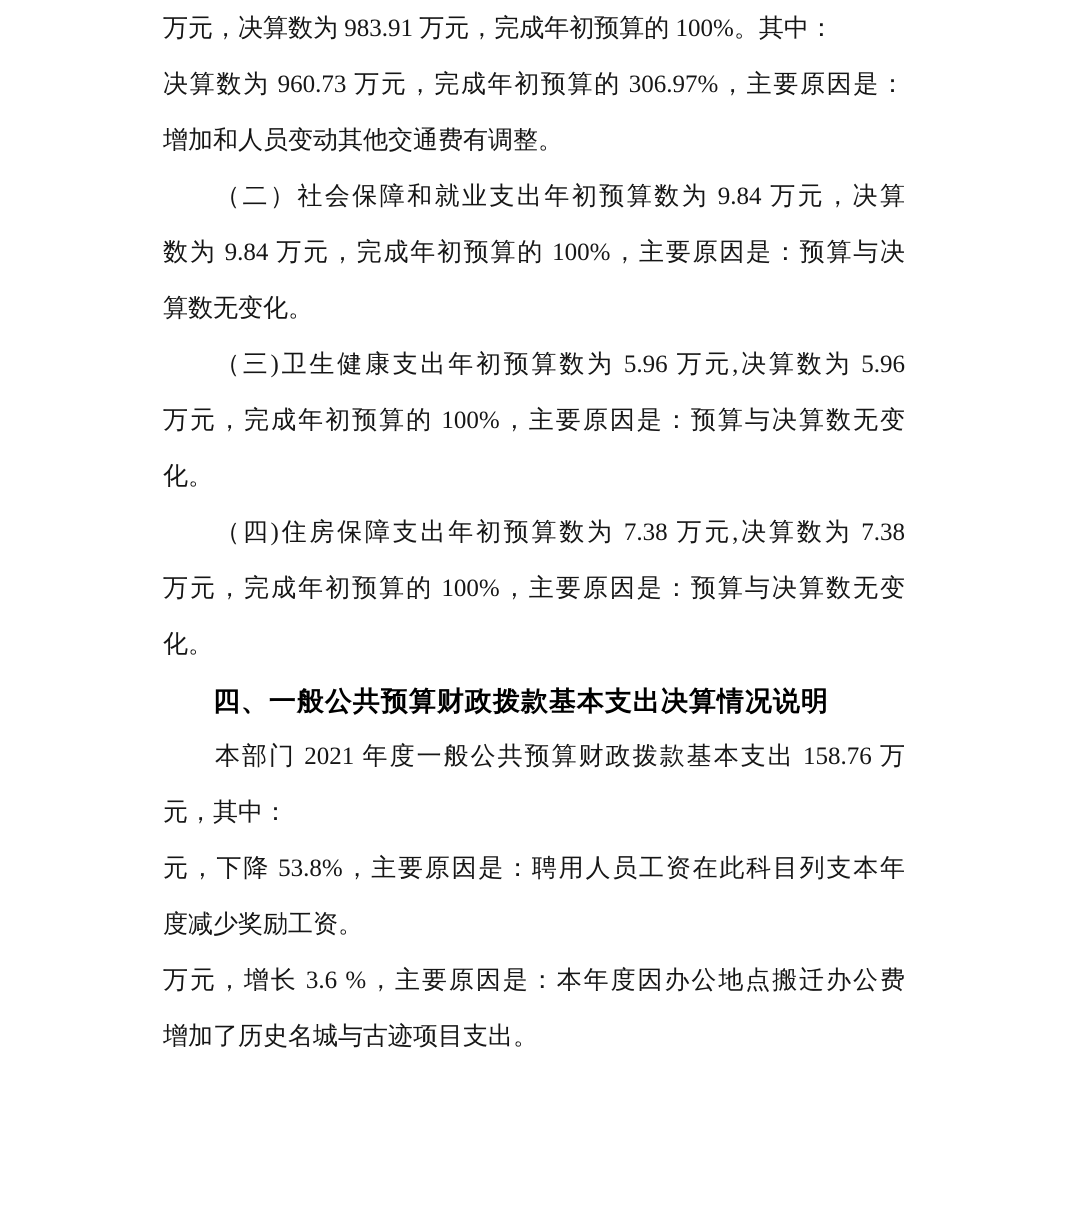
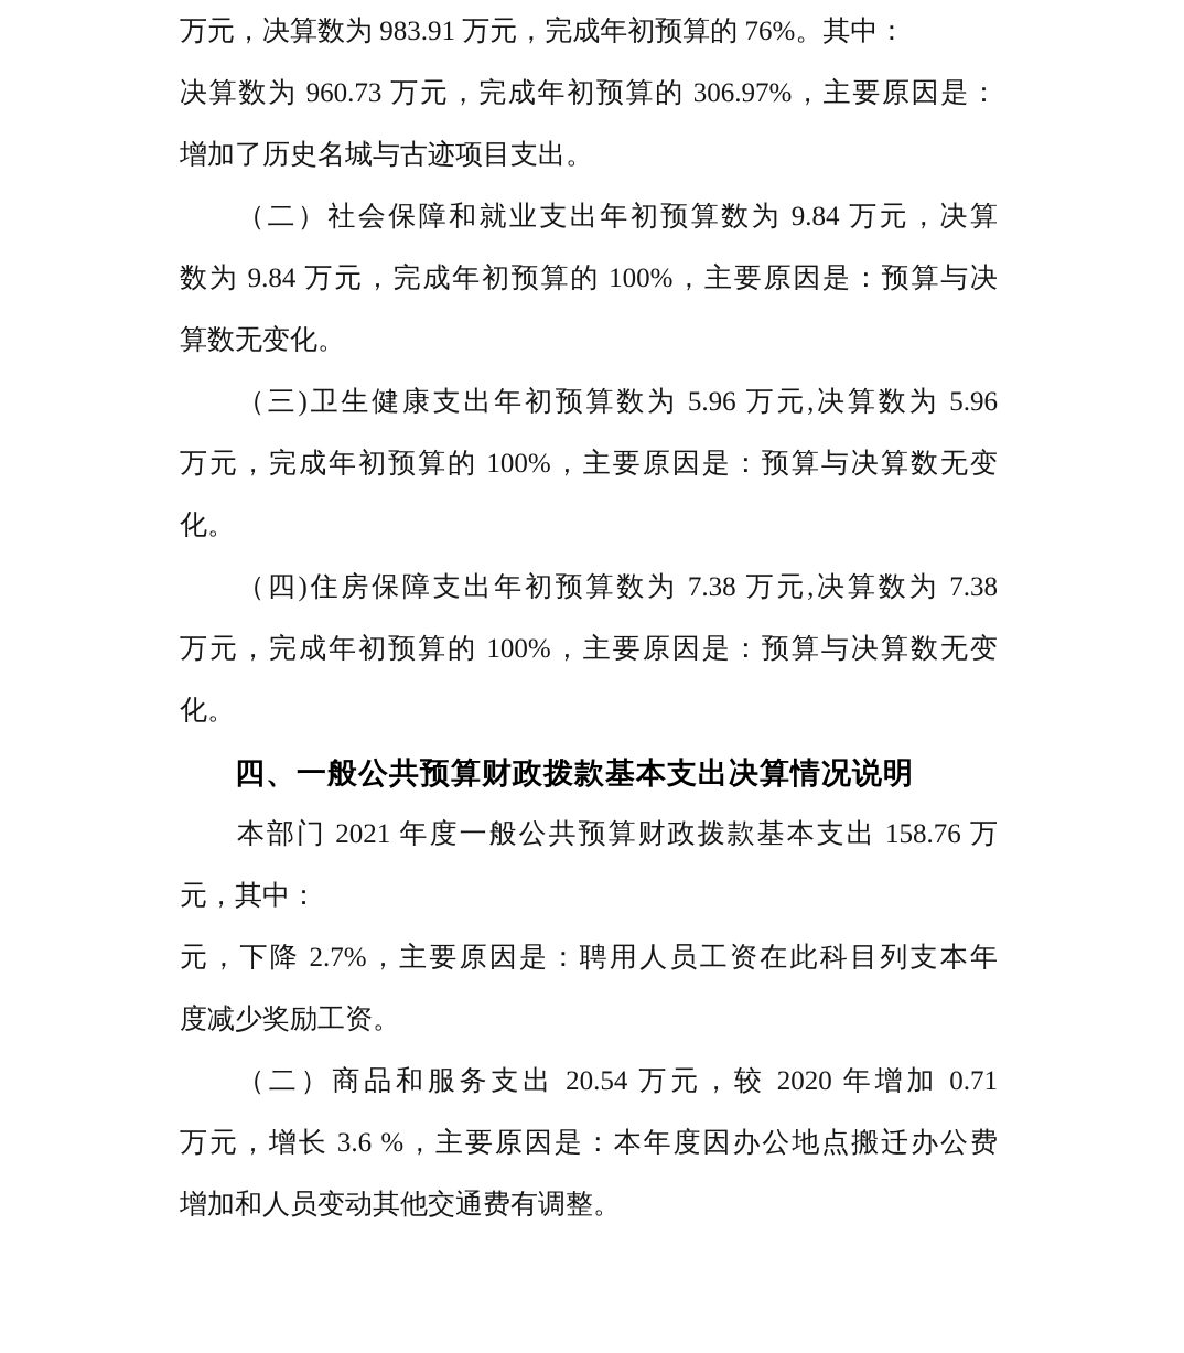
- 万元，决算数为 983.91 万元，完成年初预算的 100%。其中：
+ 万元，决算数为 983.91 万元，完成年初预算的 76%。其中：
  决算数为 960.73 万元，完成年初预算的 306.97%，主要原因是：
- 增加和人员变动其他交通费有调整。
+ 增加了历史名城与古迹项目支出。
  （二）社会保障和就业支出年初预算数为 9.84 万元，决算
  数为 9.84 万元，完成年初预算的 100%，主要原因是：预算与决
  算数无变化。
  （三)卫生健康支出年初预算数为 5.96 万元,决算数为 5.96
  万元，完成年初预算的 100%，主要原因是：预算与决算数无变
  化。
  （四)住房保障支出年初预算数为 7.38 万元,决算数为 7.38
  万元，完成年初预算的 100%，主要原因是：预算与决算数无变
  化。
  四、一般公共预算财政拨款基本支出决算情况说明
  本部门 2021 年度一般公共预算财政拨款基本支出 158.76 万
  元，其中：
- 元，下降 53.8%，主要原因是：聘用人员工资在此科目列支本年
+ 元，下降 2.7%，主要原因是：聘用人员工资在此科目列支本年
  度减少奖励工资。
+ （二）商品和服务支出 20.54 万元，较 2020 年增加 0.71
  万元，增长 3.6 %，主要原因是：本年度因办公地点搬迁办公费
- 增加了历史名城与古迹项目支出。
+ 增加和人员变动其他交通费有调整。
